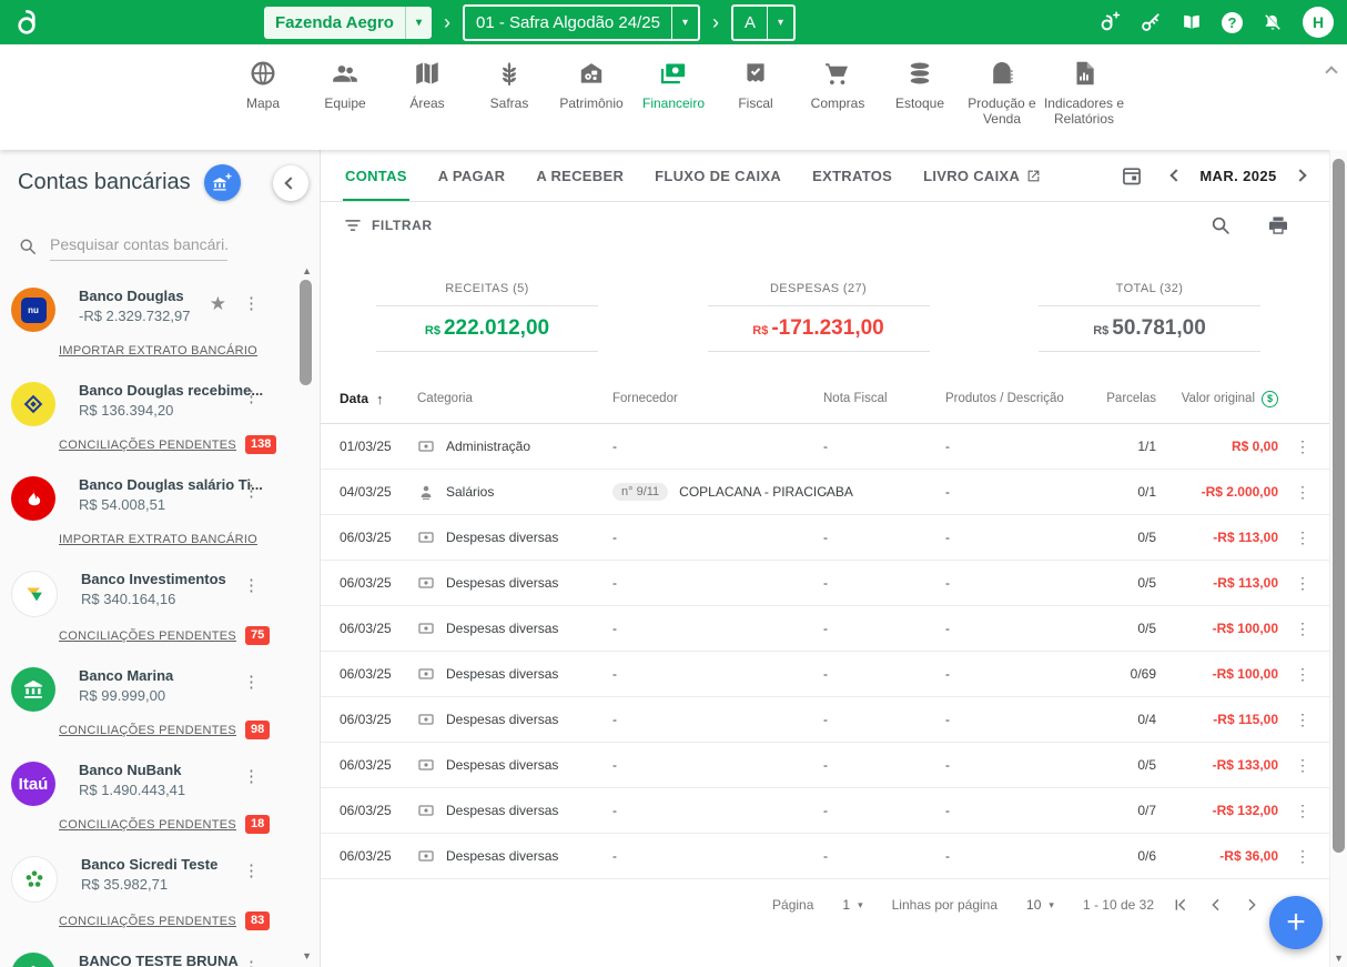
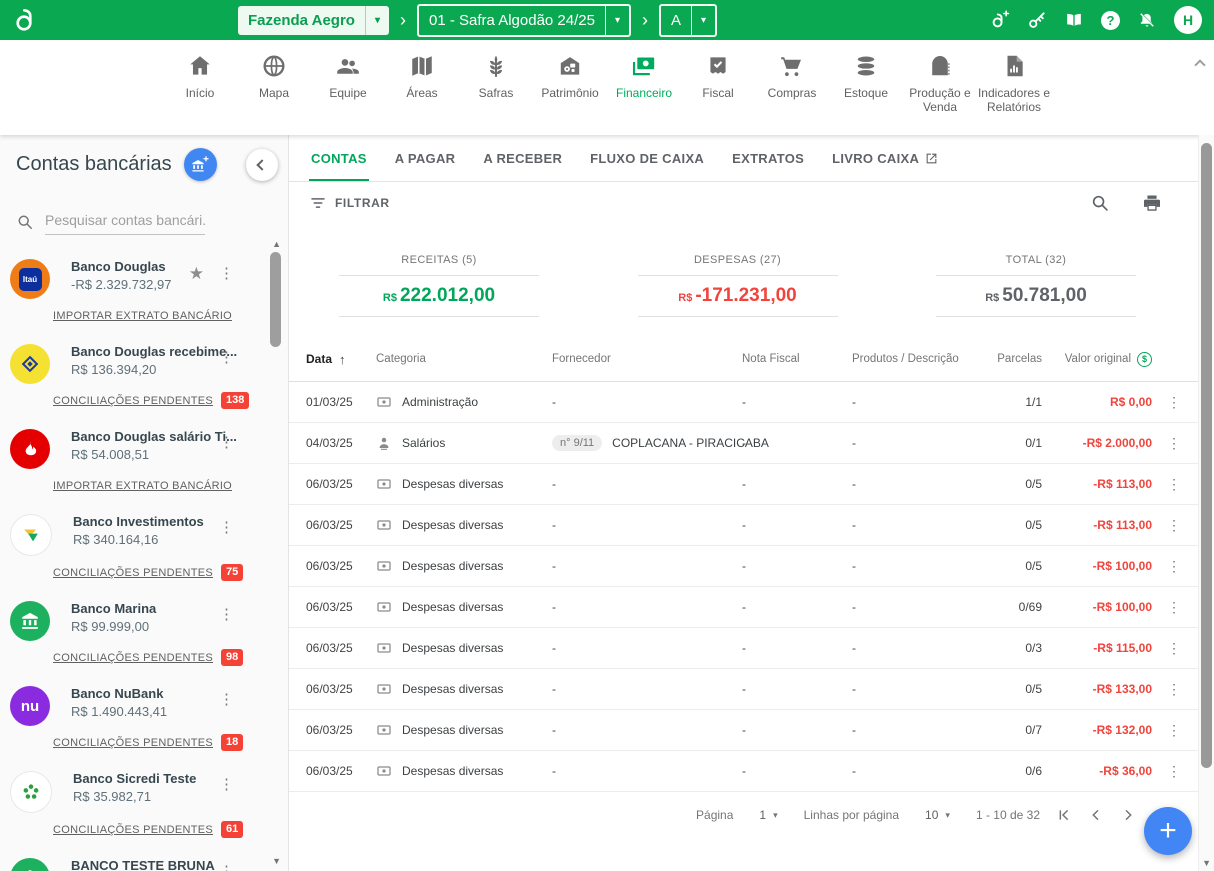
  Fazenda Aegro
  ▾
  ›
  01 - Safra Algodão 24/25
  ▾
  ›
  A
  ▾
  ?
  H
+ Início
  Mapa
  Equipe
  Áreas
  Safras
  Patrimônio
  Financeiro
  Fiscal
  Compras
  Estoque
  Produção e Venda
  Indicadores e Relatórios
  Contas bancárias
  Pesquisar contas bancári.
- nu
+ Itaú
  Banco Douglas
  -R$ 2.329.732,97
  ★
  ⋮
  IMPORTAR EXTRATO BANCÁRIO
  Banco Douglas rece.
  R$ 136.394,20
  ⋮
  CONCILIAÇÕES PENDENTES
  138
  Banco Douglas salá.
  R$ 54.008,51
  ⋮
  IMPORTAR EXTRATO BANCÁRIO
  Banco Investiment
  R$ 340.164,16
  ⋮
  CONCILIAÇÕES PENDENTES
  75
  Banco Marina
  R$ 99.999,00
  ⋮
  CONCILIAÇÕES PENDENTES
  98
- Itaú
+ nu
  Banco NuBank
  R$ 1.490.443,41
  ⋮
  CONCILIAÇÕES PENDENTES
  18
  Banco Sicredi Tes
  R$ 35.982,71
  ⋮
  CONCILIAÇÕES PENDENTES
- 83
+ 61
  BANCO TESTE BR
  ▲
  ▼
  CONTAS
  A PAGAR
  A RECEBER
  FLUXO DE CAIXA
  EXTRATOS
  LIVRO CAIXA
- MAR. 2025
  FILTRAR
  RECEITAS (5)
  R$ 222.012,00
  DESPESAS (27)
  R$ -171.231,00
  TOTAL (32)
  R$ 50.781,00
  Data
  ↑
  Categoria
  Fornecedor
  Nota Fiscal
  Produtos / Descrição
  Parcelas
  Valor original
  $
  01/03/25
  Administração
  -
  -
  -
  1/1
  R$ 0,00
  ⋮
  04/03/25
  Salários
  n° 9/11
  COPLACANA - PIRACICABA
  -
  -
  0/1
  -R$ 2.000,00
  ⋮
  06/03/25
  Despesas diversas
  -
  -
  -
  0/5
  -R$ 113,00
  ⋮
  06/03/25
  Despesas diversas
  -
  -
  -
  0/5
  -R$ 113,00
  ⋮
  06/03/25
  Despesas diversas
  -
  -
  -
  0/5
  -R$ 100,00
  ⋮
  06/03/25
  Despesas diversas
  -
  -
  -
  0/69
  -R$ 100,00
  ⋮
  06/03/25
  Despesas diversas
  -
  -
  -
- 0/4
+ 0/3
  -R$ 115,00
  ⋮
  06/03/25
  Despesas diversas
  -
  -
  -
  0/5
  -R$ 133,00
  ⋮
  06/03/25
  Despesas diversas
  -
  -
  -
  0/7
  -R$ 132,00
  ⋮
  06/03/25
  Despesas diversas
  -
  -
  -
  0/6
  -R$ 36,00
  ⋮
  Página
  1
  ▾
  Linhas por página
  10
  ▾
  1 - 10 de 32
  +
  ▼
